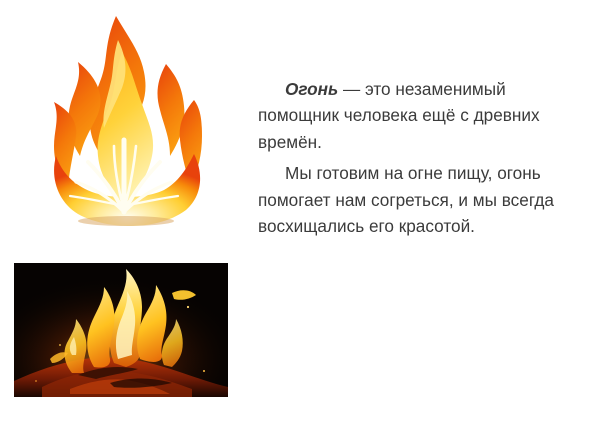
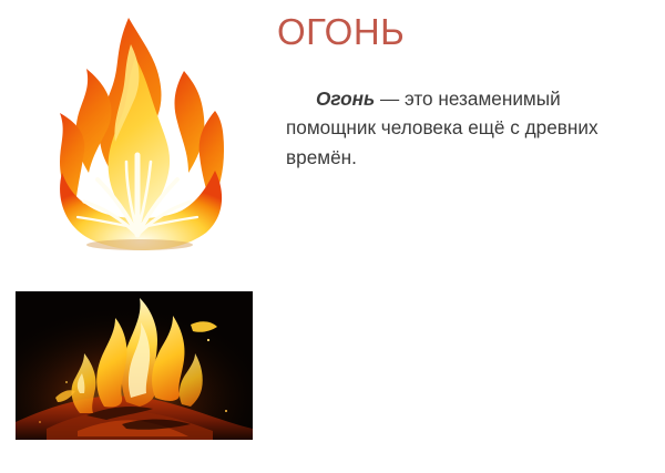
+ ОГОНЬ
  Огонь — это незаменимый помощник человека ещё с древних времён.
- Мы готовим на огне пищу, огонь помогает нам согреться, и мы всегда восхищались его красотой.
